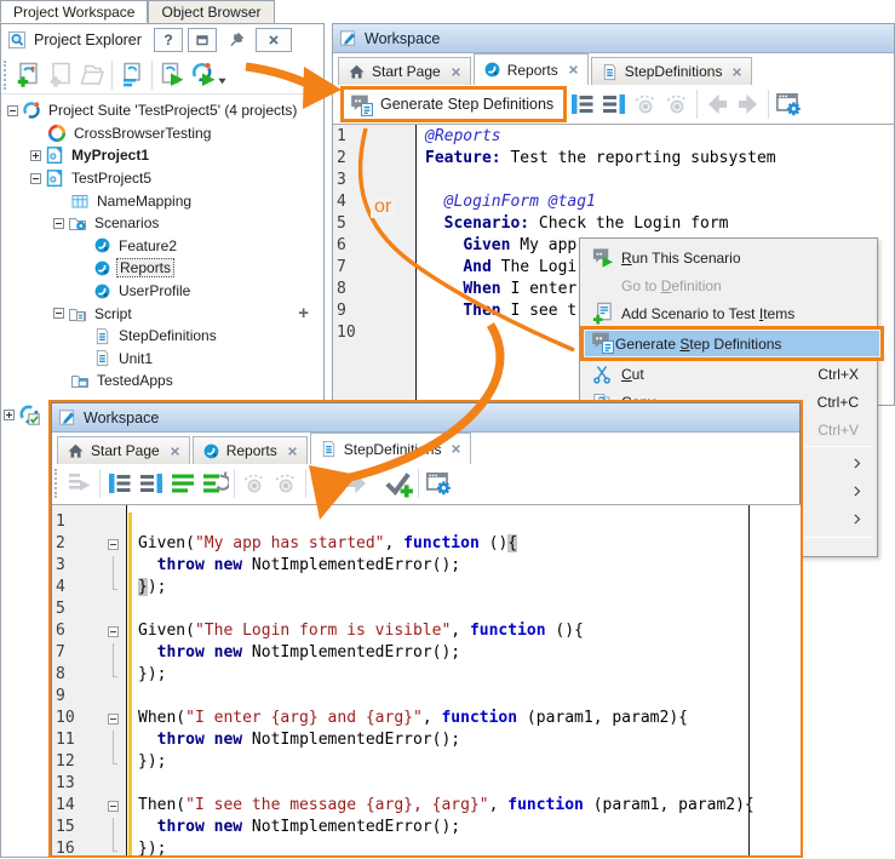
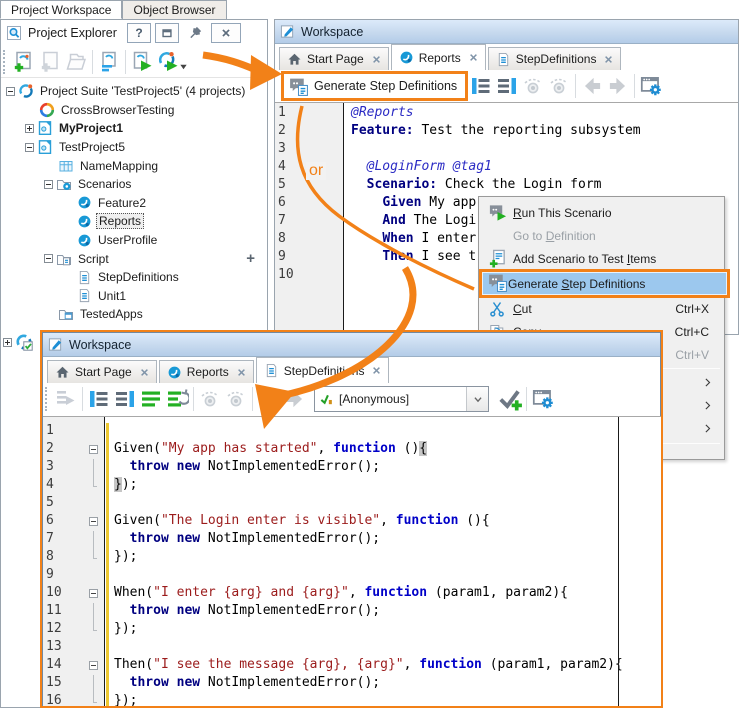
  Project Workspace
  Object Browser
  Project Explorer
  ?
  Project Suite 'TestProject5' (4 projects)
  CrossBrowserTesting
  MyProject1
  TestProject5
  NameMapping
  Scenarios
  Feature2
  Reports
  UserProfile
  Script
  +
  StepDefinitions
  Unit1
  TestedApps
  Workspace
  Start Page
  Reports
  StepDefinitions
  Generate Step Definitions
  1
  2
  3
  4
  5
  6
  7
  8
  9
  10
  @Reports
  Feature: Test the reporting subsystem
  @LoginForm @tag1
  Scenario: Check the Login form
  Given My app
  And The Logi
  When I enter
  Thn I see t
  Run This Scenario
  Go to Definition
  Add Scenario to Test Items
  Generate Step Definitions
  Cut
  Ctrl+X
  Ctrl+C
  Ctrl+V
  Workspace
  Start Page
  Reports
  StepDefinitis
+ [Anonymous]
  1
  2
  3
  4
  5
  6
  7
  8
  9
  10
  11
  12
  13
  14
  15
  16
  Given("My app has started", function (){
  throw new NotImplementedError();
  });
- Given("The Login form is visible", function (){
+ Given("The Login enter is visible", function (){
  throw new NotImplementedError();
  });
  When("I enter {arg} and {arg}", function (param1, param2){
  throw new NotImplementedError();
  });
  Then("I see the message {arg}, {arg}", function (param1, param2)
  throw new NotImplementedError();
  });
  or
